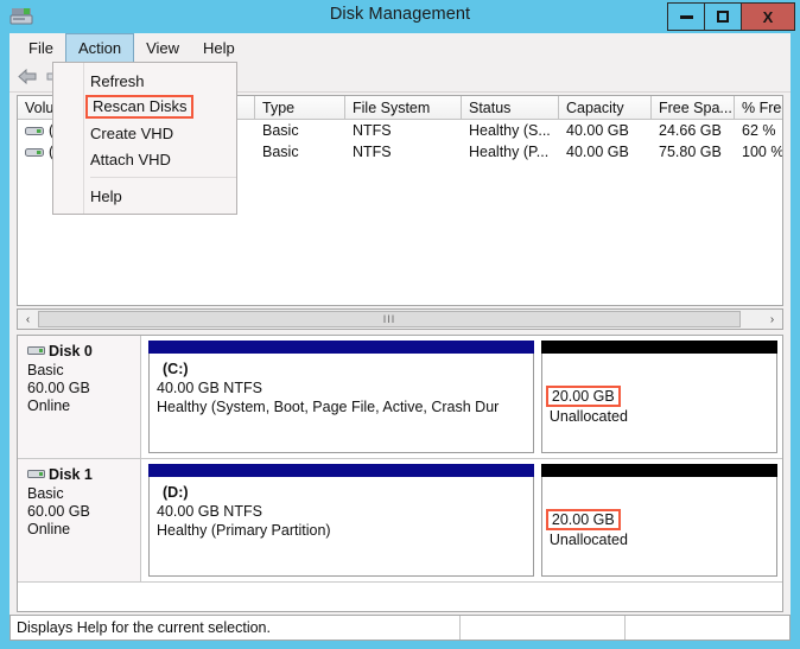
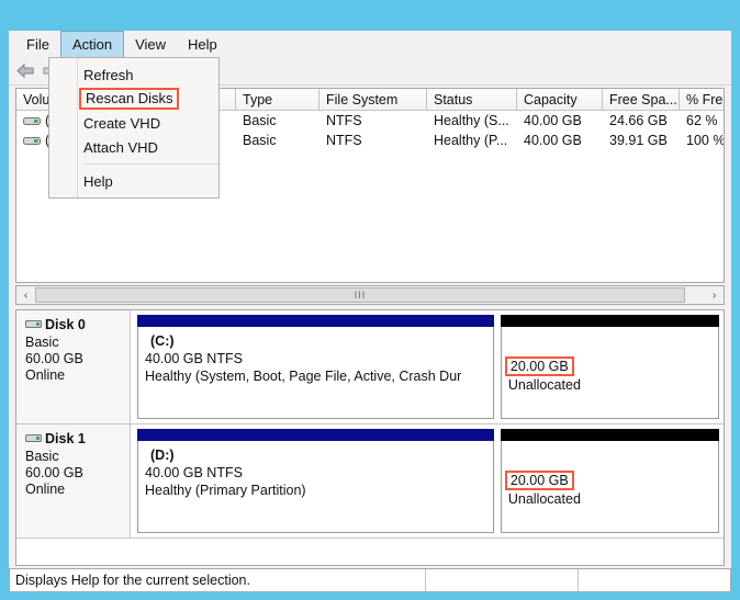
- Disk Management
- X
  File
  Action
  View
  Help
  Type
  File System
  Status
  Capacity
  Free Spa...
  % Fre
  Basic
  NTFS
  Healthy (S...
  40.00 GB
  24.66 GB
  62 %
  Basic
  NTFS
  Healthy (P...
  40.00 GB
- 75.80 GB
+ 39.91 GB
  100 %
  ‹
  III
  ›
  Disk 0
  Basic
  60.00 GB
  Online
  (C:)
  40.00 GB NTFS
  Healthy (System, Boot, Page File, Active, Crash Dur
  20.00 GB
  Unallocated
  Disk 1
  Basic
  60.00 GB
  Online
  (D:)
  40.00 GB NTFS
  Healthy (Primary Partition)
  20.00 GB
  Unallocated
  Displays Help for the current selection.
  Refresh
  Rescan Disks
  Create VHD
  Attach VHD
  Help
